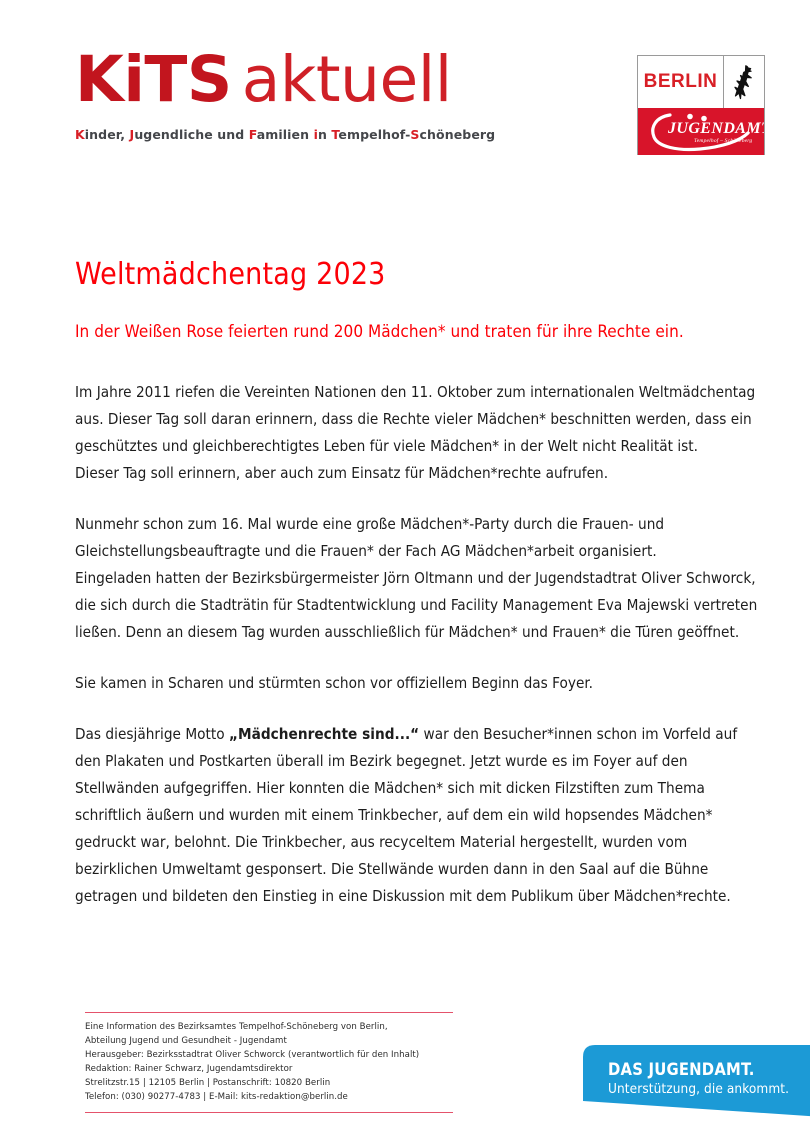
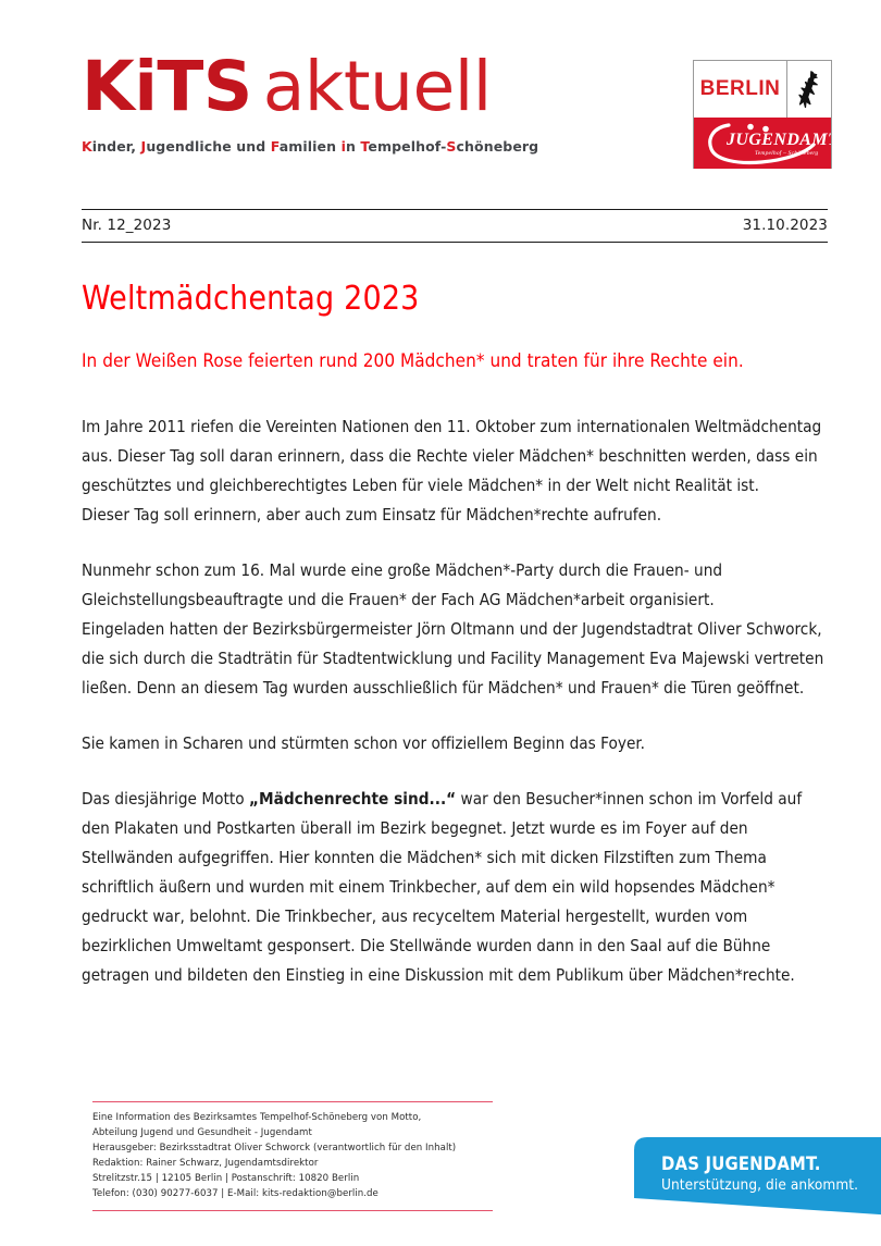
  KiTS aktuell
  Kinder, Jugendliche und Familien in Tempelhof-Schöneberg
  BERLIN
  JUGENDAM
+ Nr. 12_2023
+ 31.10.2023
  Weltmädchentag 2023
  In der Weißen Rose feierten rund 200 Mädchen* und traten für ihre Rechte ein.
  Im Jahre 2011 riefen die Vereinten Nationen den 11. Oktober zum internationalen Weltmädchentag aus. Dieser Tag soll daran erinnern, dass die Rechte vieler Mädchen* beschnitten werden, dass ein geschütztes und gleichberechtigtes Leben für viele Mädchen* in der Welt nicht Realität ist.
  Dieser Tag soll erinnern, aber auch zum Einsatz für Mädchen*rechte aufrufen.
  Nunmehr schon zum 16. Mal wurde eine große Mädchen*-Party durch die Frauen- und Gleichstellungsbeauftragte und die Frauen* der Fach AG Mädchen*arbeit organisiert.
  Eingeladen hatten der Bezirksbürgermeister Jörn Oltmann und der Jugendstadtrat Oliver Schworck, die sich durch die Stadträtin für Stadtentwicklung und Facility Management Eva Majewski vertreten ließen. Denn an diesem Tag wurden ausschließlich für Mädchen* und Frauen* die Türen geöffnet.
  Sie kamen in Scharen und stürmten schon vor offiziellem Beginn das Foyer.
  Das diesjährige Motto „Mädchenrechte sind...“ war den Besucher*innen schon im Vorfeld auf den Plakaten und Postkarten überall im Bezirk begegnet. Jetzt wurde es im Foyer auf den Stellwänden aufgegriffen. Hier konnten die Mädchen* sich mit dicken Filzstiften zum Thema schriftlich äußern und wurden mit einem Trinkbecher, auf dem ein wild hopsendes Mädchen* gedruckt war, belohnt. Die Trinkbecher, aus recyceltem Material hergestellt, wurden vom bezirklichen Umweltamt gesponsert. Die Stellwände wurden dann in den Saal auf die Bühne getragen und bildeten den Einstieg in eine Diskussion mit dem Publikum über Mädchen*rechte.
- Eine Information des Bezirksamtes Tempelhof-Schöneberg von Berlin,
+ Eine Information des Bezirksamtes Tempelhof-Schöneberg von Motto,
  Abteilung Jugend und Gesundheit - Jugendamt
  Herausgeber: Bezirksstadtrat Oliver Schworck (verantwortlich für den Inhalt)
  Redaktion: Rainer Schwarz, Jugendamtsdirektor
  Strelitzstr.15 | 12105 Berlin | Postanschrift: 10820 Berlin
- Telefon: (030) 90277-4783 | E-Mail: kits-redaktion@berlin.de
+ Telefon: (030) 90277-6037 | E-Mail: kits-redaktion@berlin.de
  DAS JUGENDAMT.
  Unterstützung, die ankommt.
